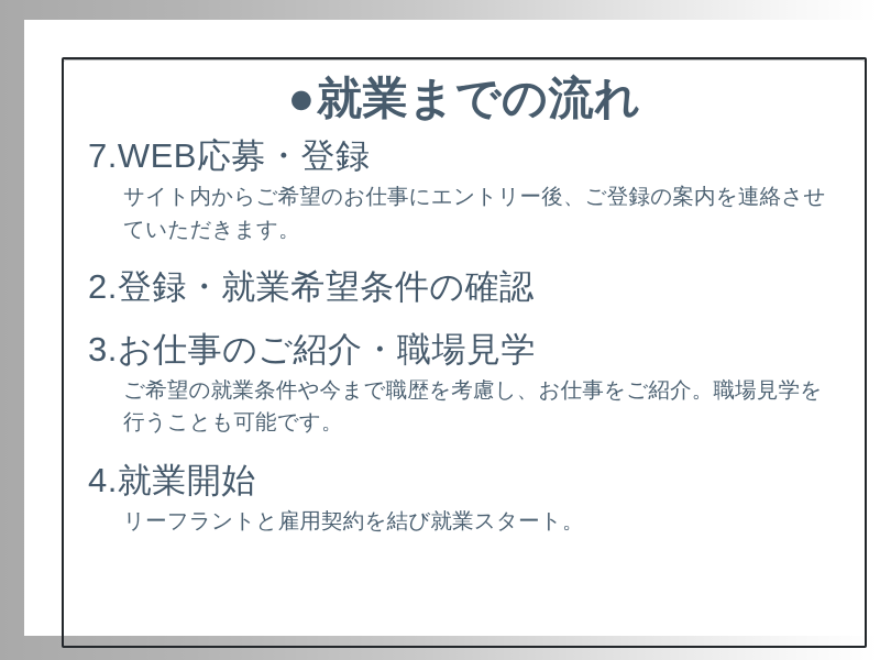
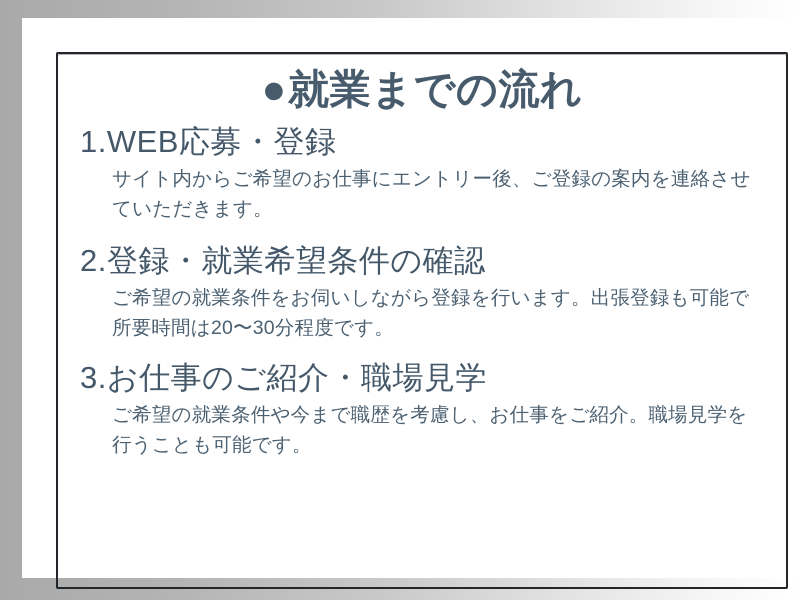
  ●就業までの流れ
- 7.WEB応募・登録
+ 1.WEB応募・登録
  サイト内からご希望のお仕事にエントリー後、ご登録の案内を連絡させていただきます。
  2.登録・就業希望条件の確認
+ ご希望の就業条件をお伺いしながら登録を行います。出張登録も可能で所要時間は20〜30分程度です。
  3.お仕事のご紹介・職場見学
  ご希望の就業条件や今まで職歴を考慮し、お仕事をご紹介。職場見学を行うことも可能です。
- 4.就業開始
- リーフラントと雇用契約を結び就業スタート。
